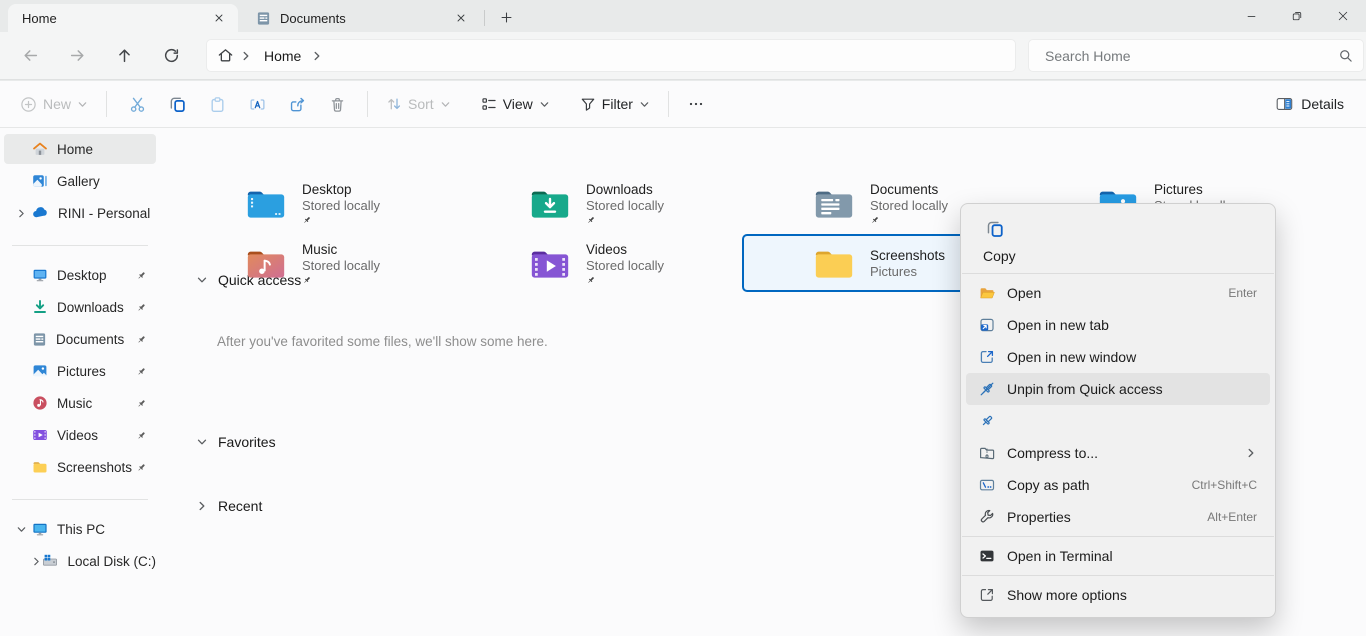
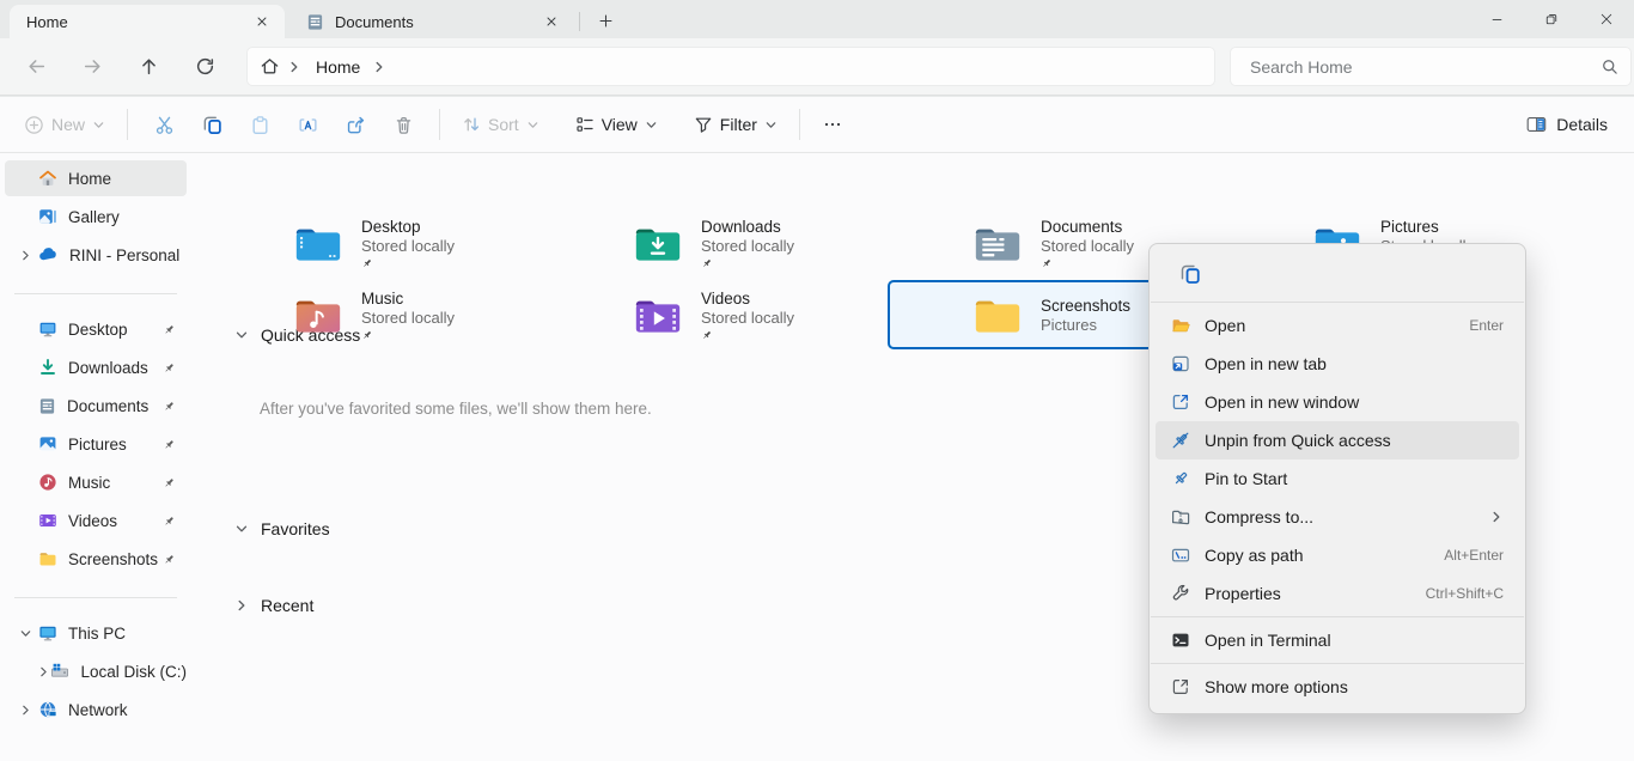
  Home
  Documents
  Home
  Search Home
  New
  Sort
  View
  Filter
  Details
  Home
  Gallery
  RINI - Personal
  Desktop
  Downloads
  Documents
  Pictures
  Music
  Videos
  Screenshots
  This PC
  Local Disk (C:)
+ Network
  Quick access
  Desktop
  Stored locally
  Downloads
  Stored locally
  Documents
  Stored locally
  Pictures
  Music
  Stored locally
  Videos
  Stored locally
  Screenshots
  Pictures
  Favorites
- After you've favorited some files, we'll show some here.
+ After you've favorited some files, we'll show them here.
  Recent
- Copy
  Open
  Enter
  Open in new tab
  Open in new window
  Unpin from Quick access
+ Pin to Start
  Compress to...
  Copy as path
- Ctrl+Shift+C
+ Alt+Enter
  Properties
- Alt+Enter
+ Ctrl+Shift+C
  Open in Terminal
  Show more options
